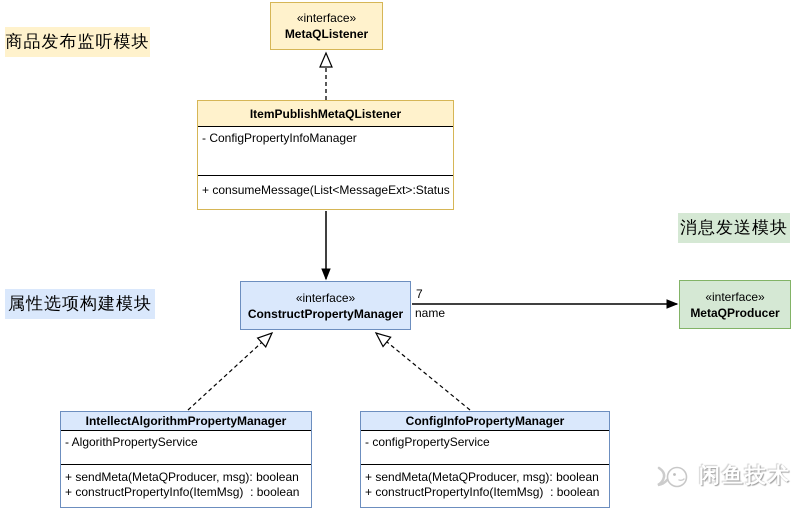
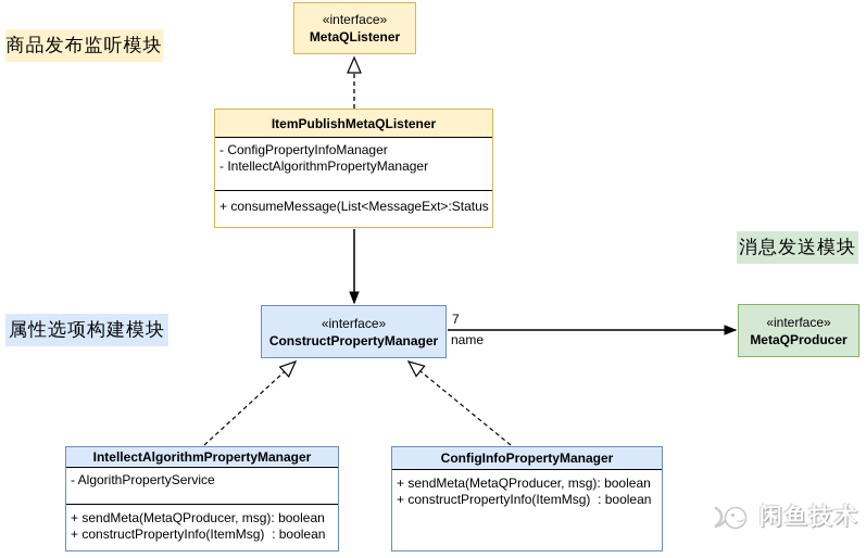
  商品发布监听模块
  属性选项构建模块
  消息发送模块
  «interface»
  MetaQListener
  ItemPublishMetaQListener
  - ConfigPropertyInfoManager
+ - IntellectAlgorithmPropertyManager
  + consumeMessage(List<MessageExt>:Status
  «interface»
  ConstructPropertyManager
  «interface»
  MetaQProducer
  7
  name
  IntellectAlgorithmPropertyManager
  - AlgorithPropertyService
  + sendMeta(MetaQProducer, msg): boolean
  + constructPropertyInfo(ItemMsg) : boolean
  ConfigInfoPropertyManager
- - configPropertyService
  + sendMeta(MetaQProducer, msg): boolean
  + constructPropertyInfo(ItemMsg) : boolean
  闲鱼技术
